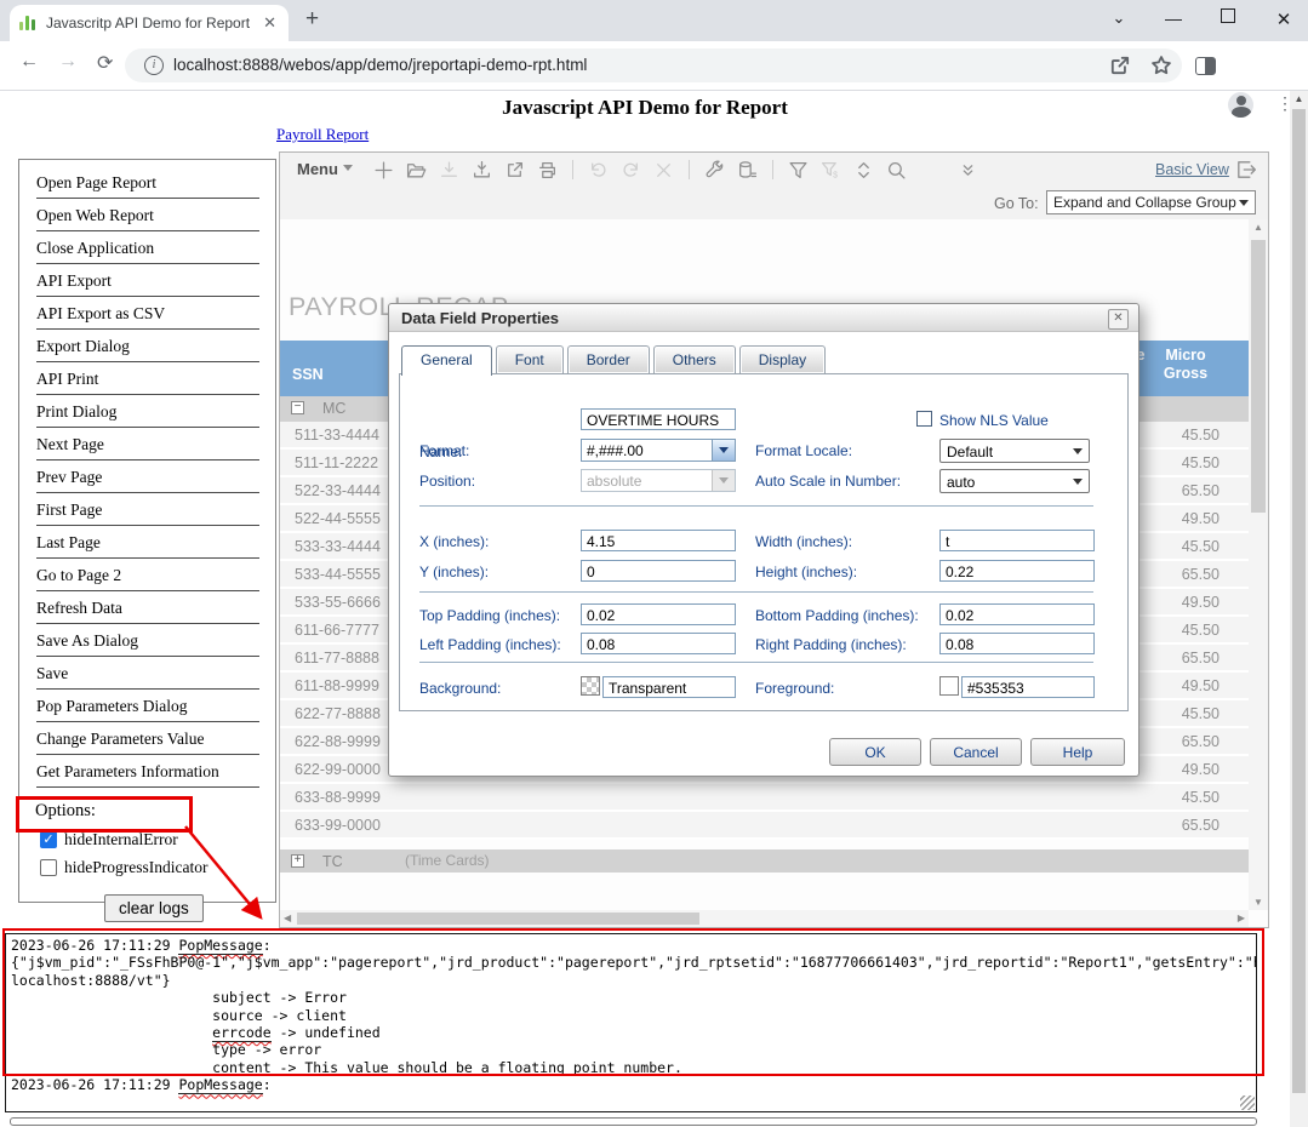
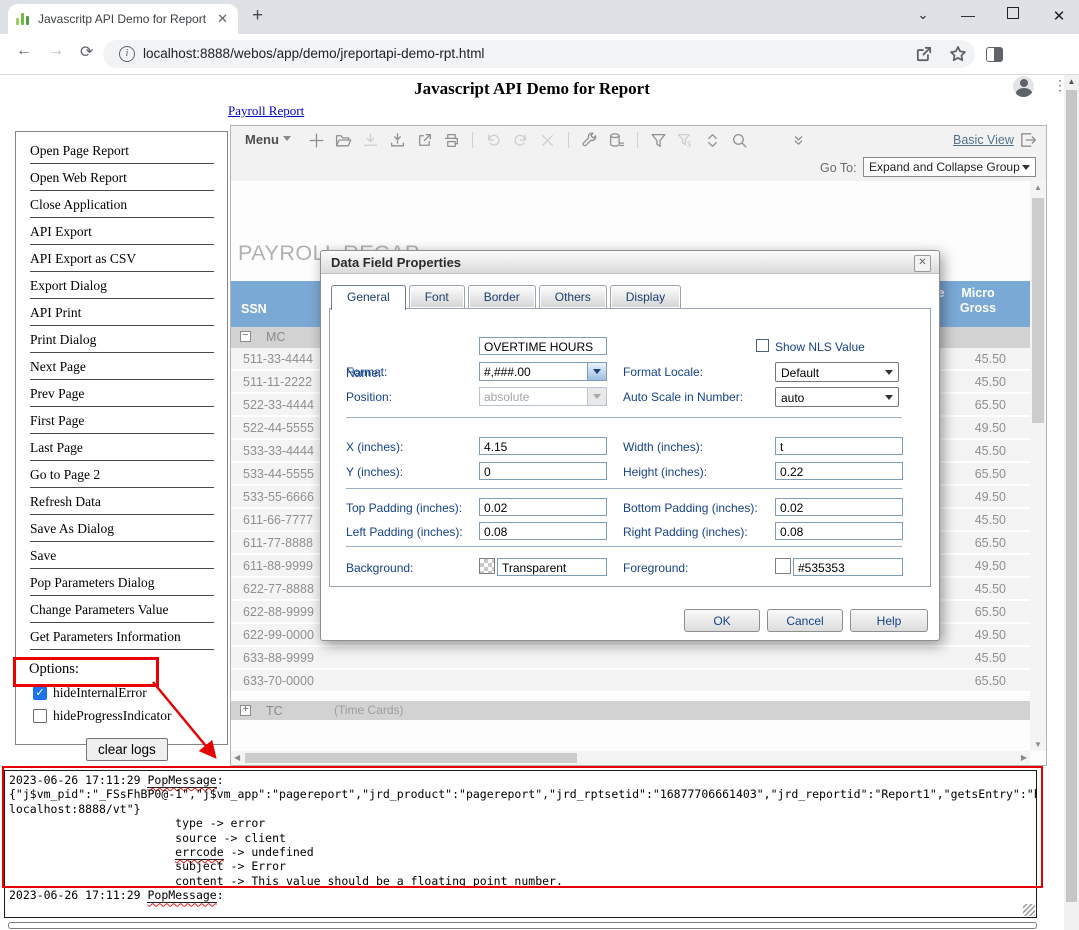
  Javascritp API Demo for Report
  ✕
  +
  ⌄
  —
  ✕
  ←
  →
  ⟳
  i
  localhost:8888/webos/app/demo/jreportapi-demo-rpt.html
  ⋮
  Javascript API Demo for Report
  Payroll Report
  Open Page Report
  Open Web Report
  Close Application
  API Export
  API Export as CSV
  Export Dialog
  API Print
  Print Dialog
  Next Page
  Prev Page
  First Page
  Last Page
  Go to Page 2
  Refresh Data
  Save As Dialog
  Save
  Pop Parameters Dialog
  Change Parameters Value
  Get Parameters Information
  Options:
  ✓
  hideInternalError
  hideProgressIndicator
  clear logs
  Menu
  Basic View
  Go To:
  Expand and Collapse Group
  SSN
  Micro
  Gross
  −
  MC
  511-33-4444
  45.50
  511-11-2222
  45.50
  522-33-4444
  65.50
  522-44-5555
  49.50
  533-33-4444
  45.50
  533-44-5555
  65.50
  533-55-6666
  49.50
  611-66-7777
  45.50
  611-77-8888
  65.50
  611-88-9999
  49.50
  622-77-8888
  45.50
  622-88-9999
  65.50
  622-99-0000
  49.50
  633-88-9999
  45.50
- 633-99-0000
+ 633-70-0000
  65.50
  +
  TC
  (Time Cards)
  ▲
  ▼
  ◀
  ▶
  Data Field Properties
  ✕
  General
  Font
  Border
  Others
  Display
  Name:
  OVERTIME HOURS
  Show NLS Value
  Format:
  #,###.00
  Format Locale:
  Default
  Position:
  absolute
  Auto Scale in Number:
  auto
  X (inches):
  4.15
  Width (inches):
  t
  Y (inches):
  0
  Height (inches):
  0.22
  Top Padding (inches):
  0.02
  Bottom Padding (inches):
  0.02
  Left Padding (inches):
  0.08
  Right Padding (inches):
  0.08
  Background:
  Transparent
  Foreground:
  #535353
  OK
  Cancel
  Help
  2023-06-26 17:11:29 PopMessage:
  {"j$vm_pid":"_FSsFhBP0@-1","j$vm_app":"pagereport","jrd_product":"pagereport","jrd_rptsetid":"16877706661403","jrd_reportid":"Report1","getsEntry":"
  localhost:8888/vt"}
- subject -> Error
+ type -> error
  source -> client
  errcode -> undefined
- type -> error
+ subject -> Error
  content -> This value should be a floating point number.
  2023-06-26 17:11:29 PopMessage:
  ▲
